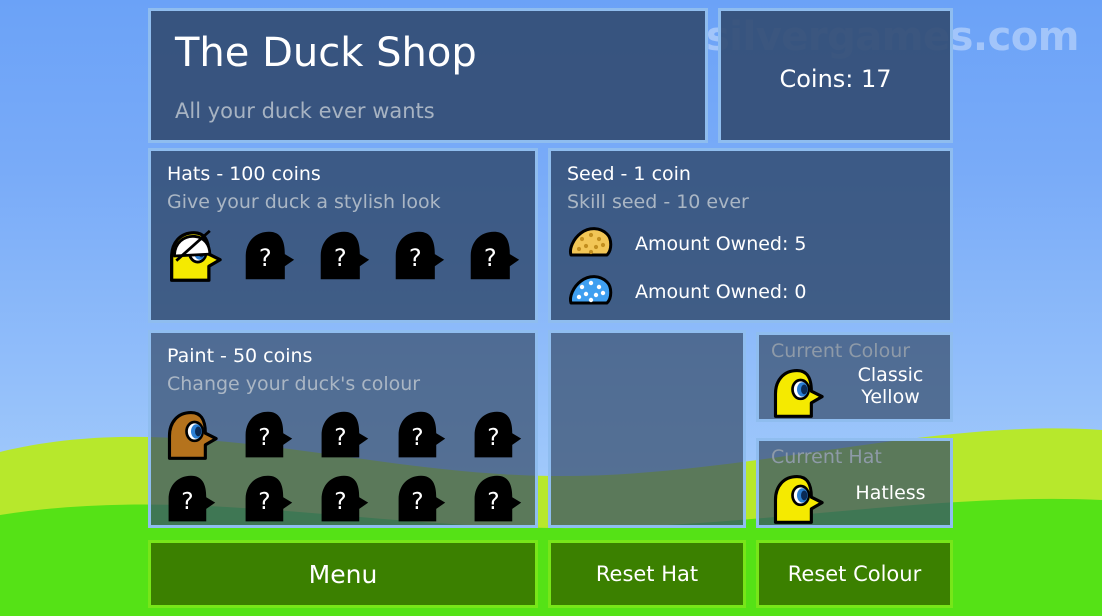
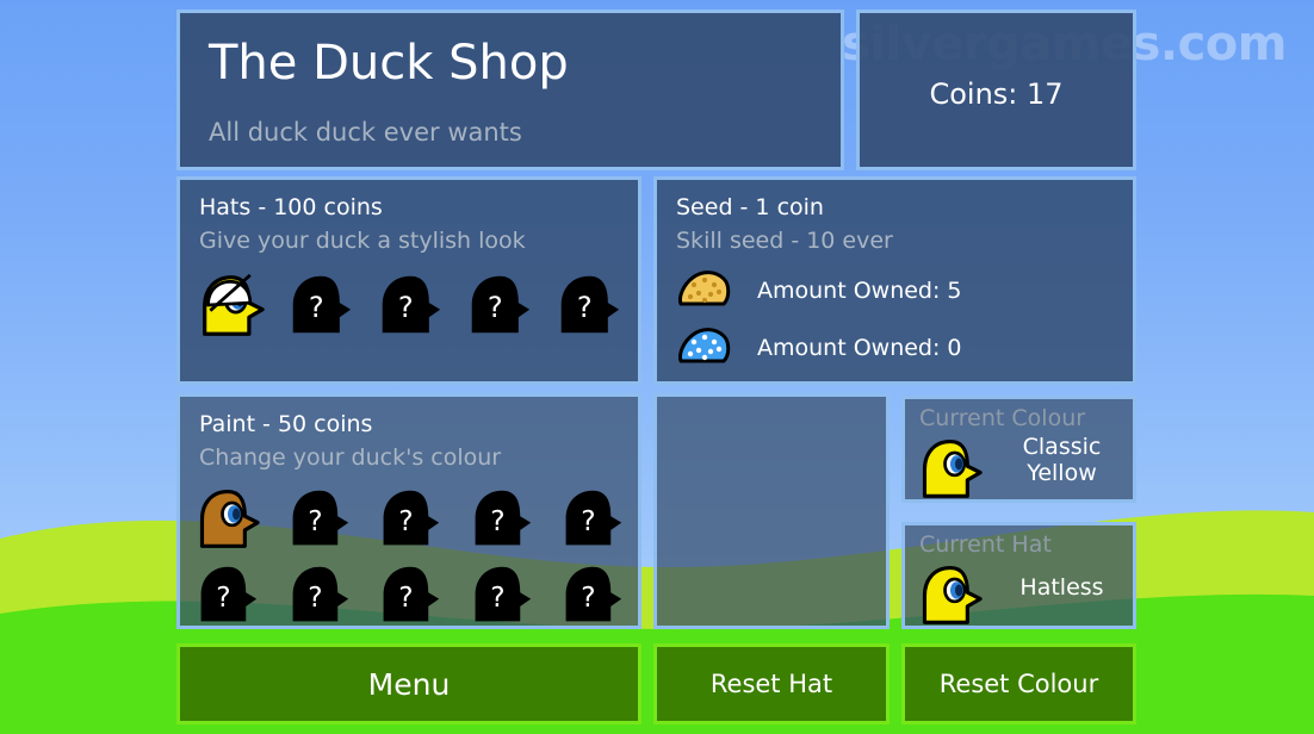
  The Duck Shop
- All your duck ever wants
+ All duck duck ever wants
  Coins: 17
  Hats - 100 coins
  Give your duck a stylish look
  ?
  ?
  ?
  ?
  Seed - 1 coin
  Skill seed - 10 ever
  Amount Owned: 5
  Amount Owned: 0
  Paint - 50 coins
  Change your duck's colour
  ?
  ?
  ?
  ?
  ?
  ?
  ?
  ?
  ?
  Current Colour
  Classic Yellow
  Current Hat
  Hatless
  Menu
  Reset Hat
  Reset Colour
